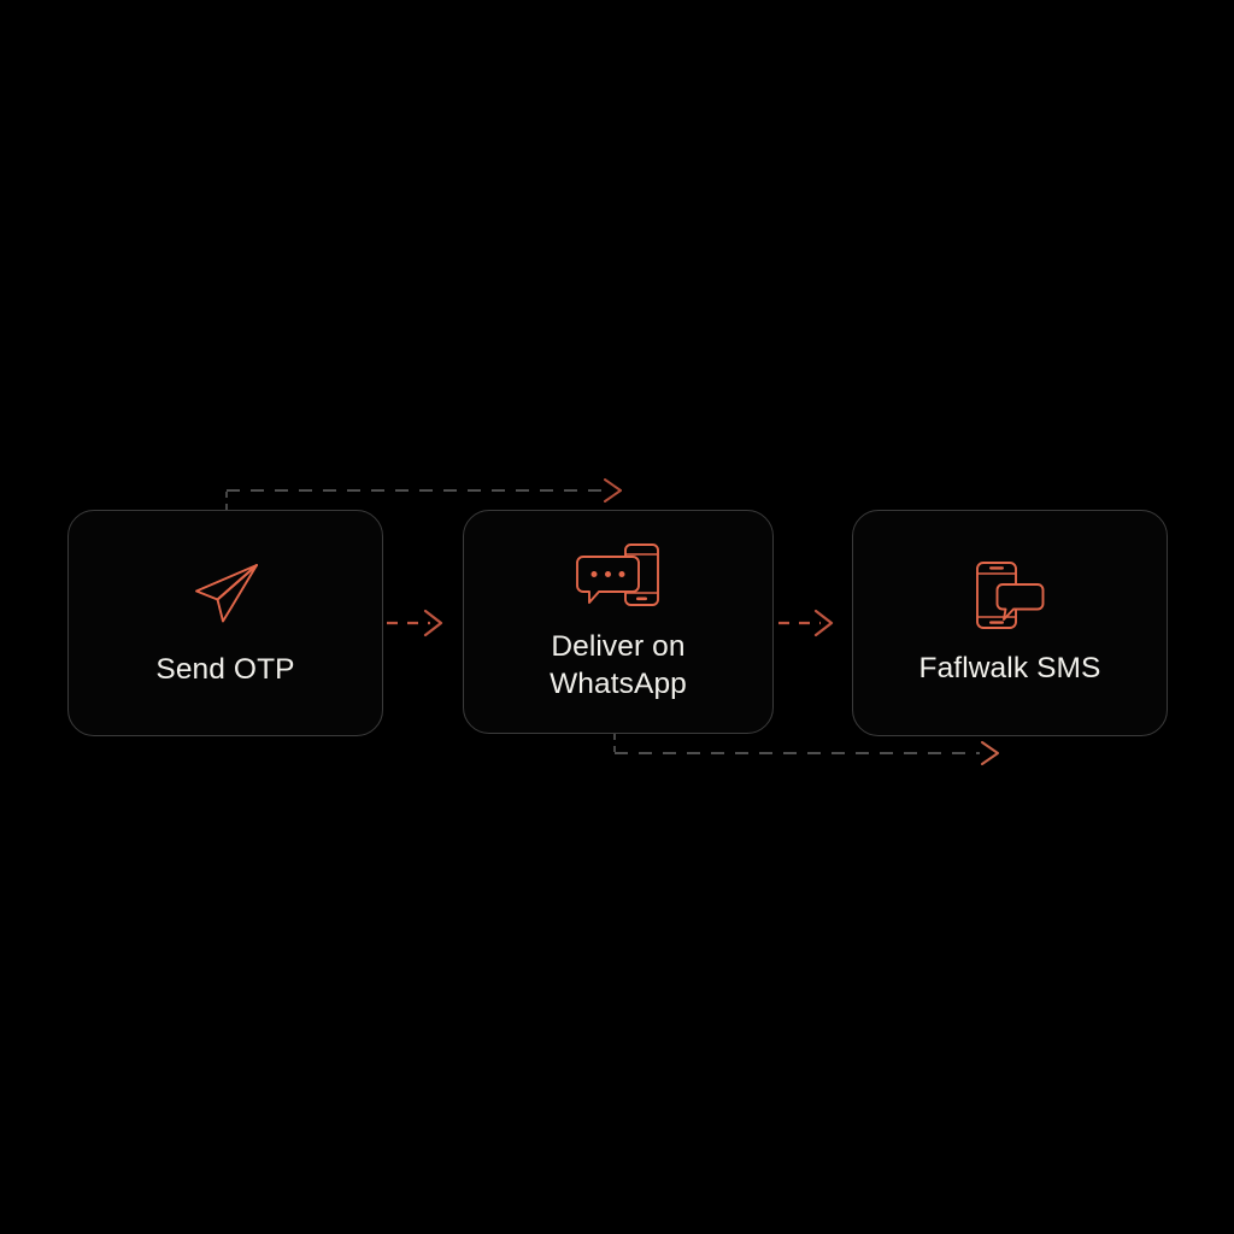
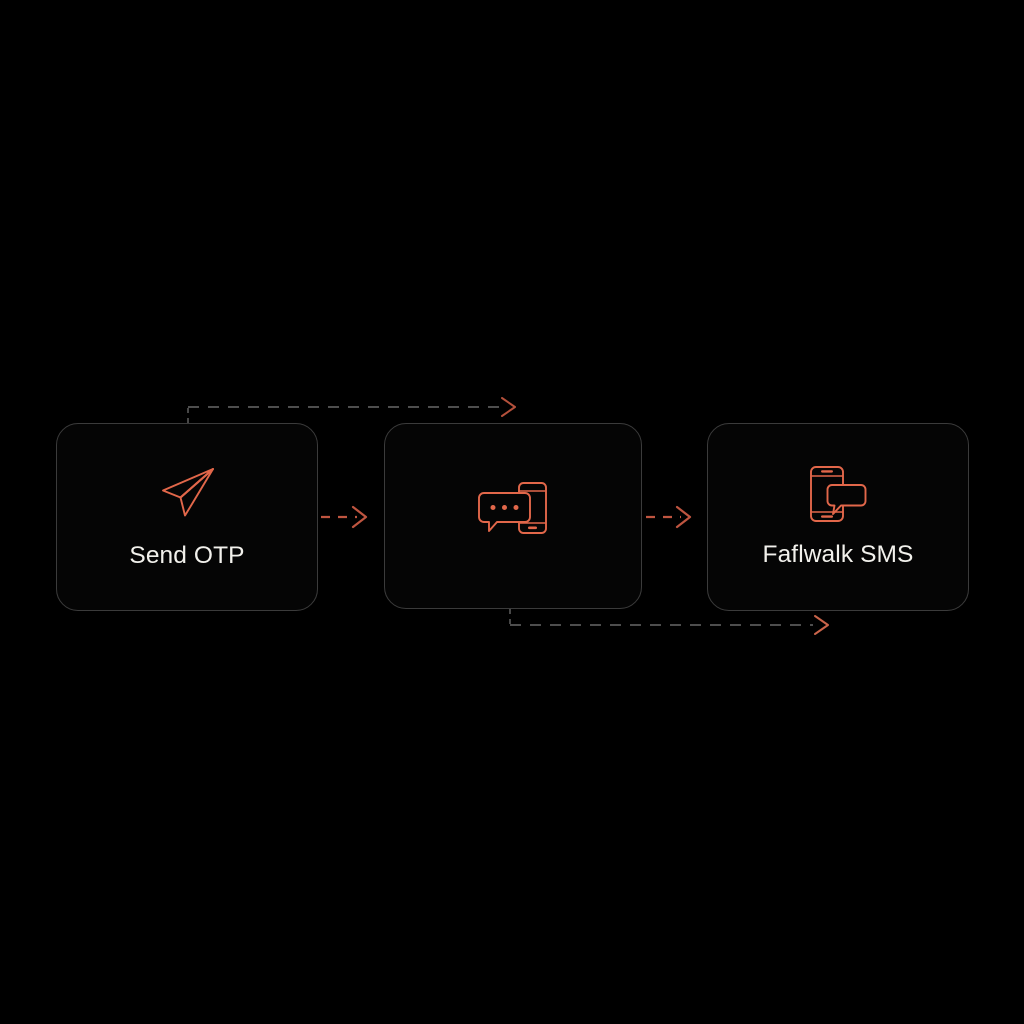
  Send OTP
- Deliver on
- WhatsApp
  Faflwalk SMS
